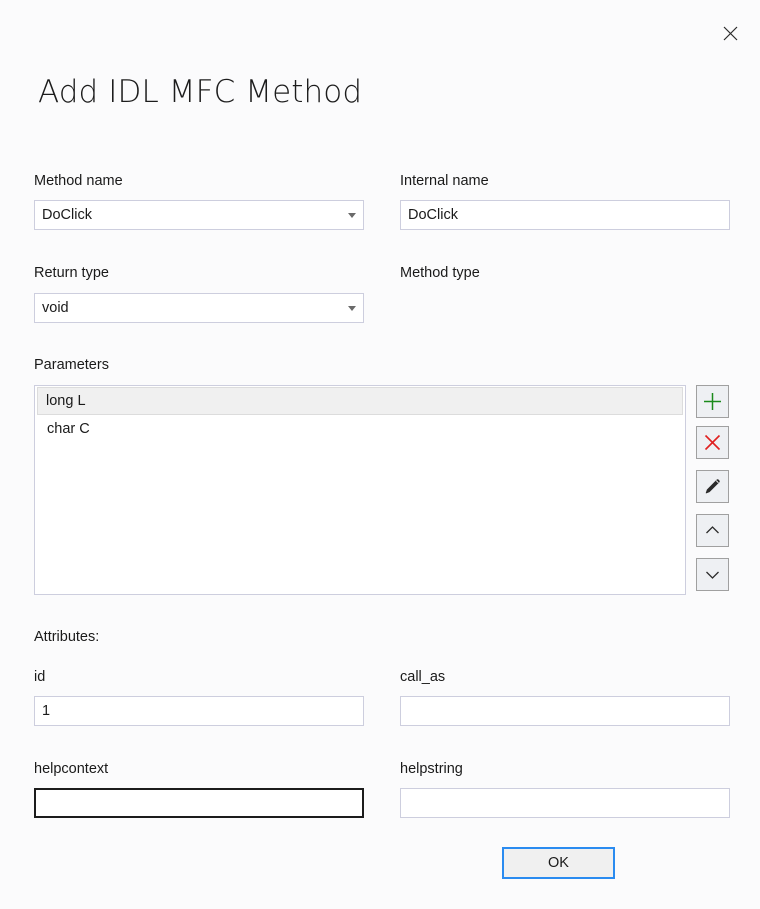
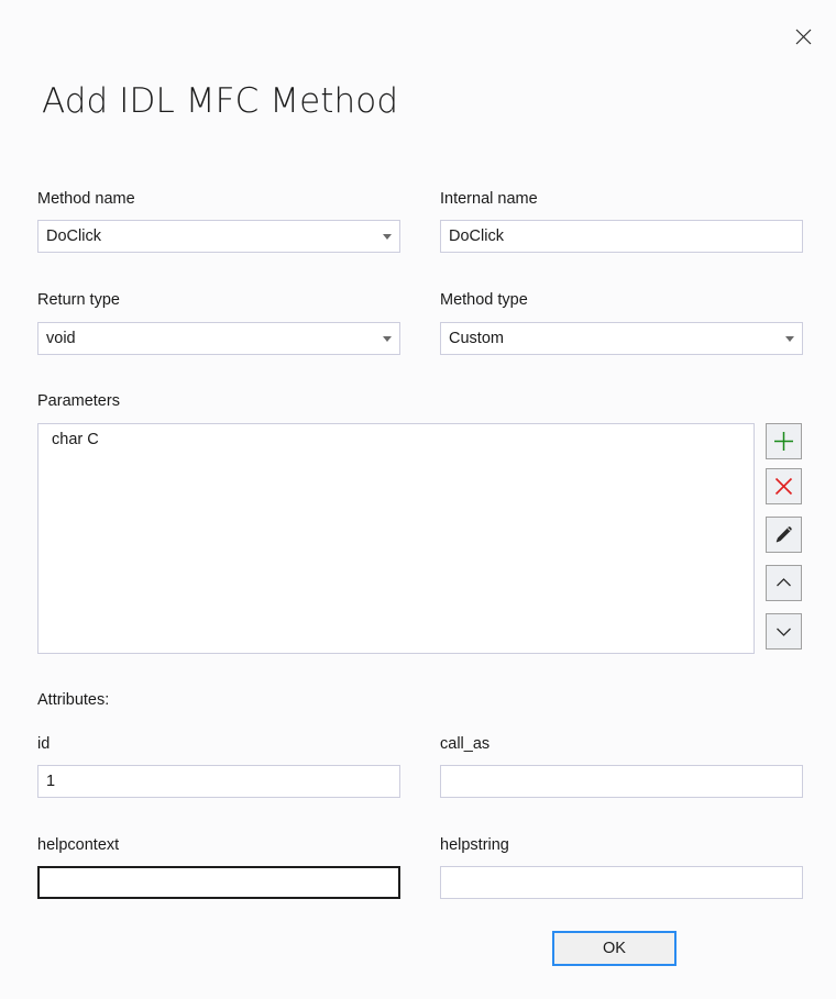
  Add IDL MFC Method
  Method name
  DoClick
  Internal name
  DoClick
  Return type
  void
  Method type
+ Custom
  Parameters
- long L
  char C
  Attributes:
  id
  1
  call_as
  helpcontext
  helpstring
  OK
